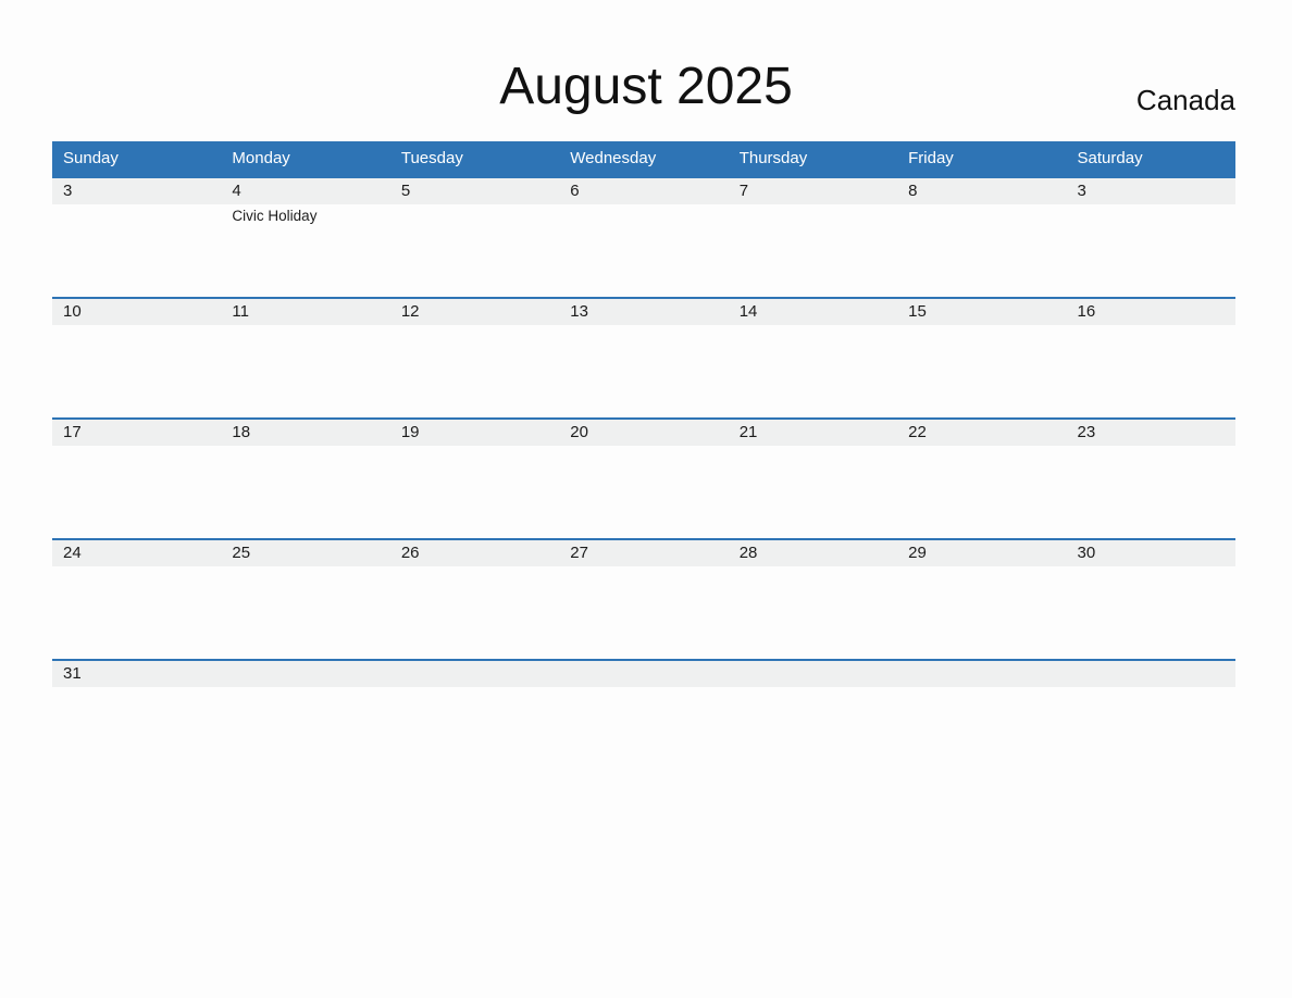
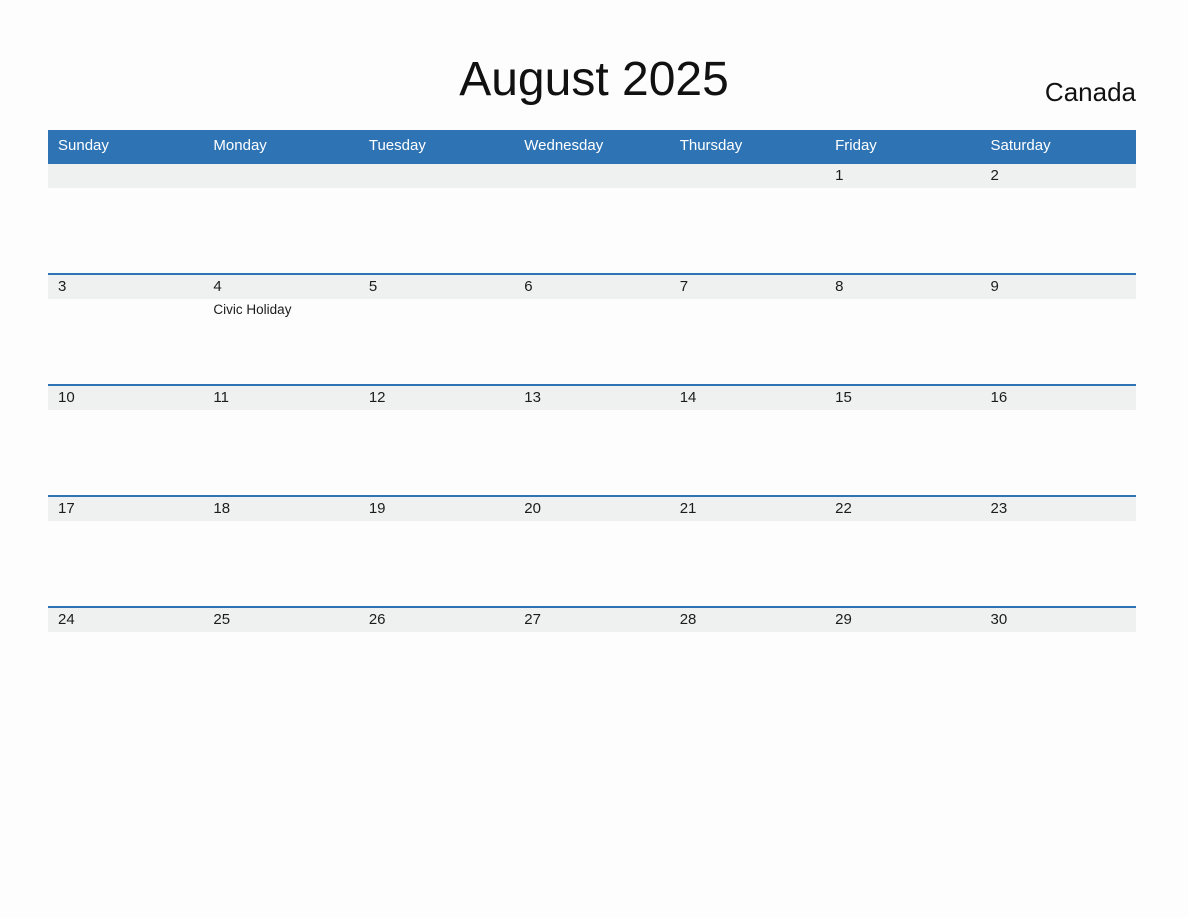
  August 2025
  Canada
  Sunday	Monday	Tuesday	Wednesday	Thursday	Friday	Saturday
+ 					1	2
- 3	4Civic Holiday	5	6	7	8	3
+ 3	4Civic Holiday	5	6	7	8	9
  10	11	12	13	14	15	16
  17	18	19	20	21	22	23
  24	25	26	27	28	29	30
- 31
